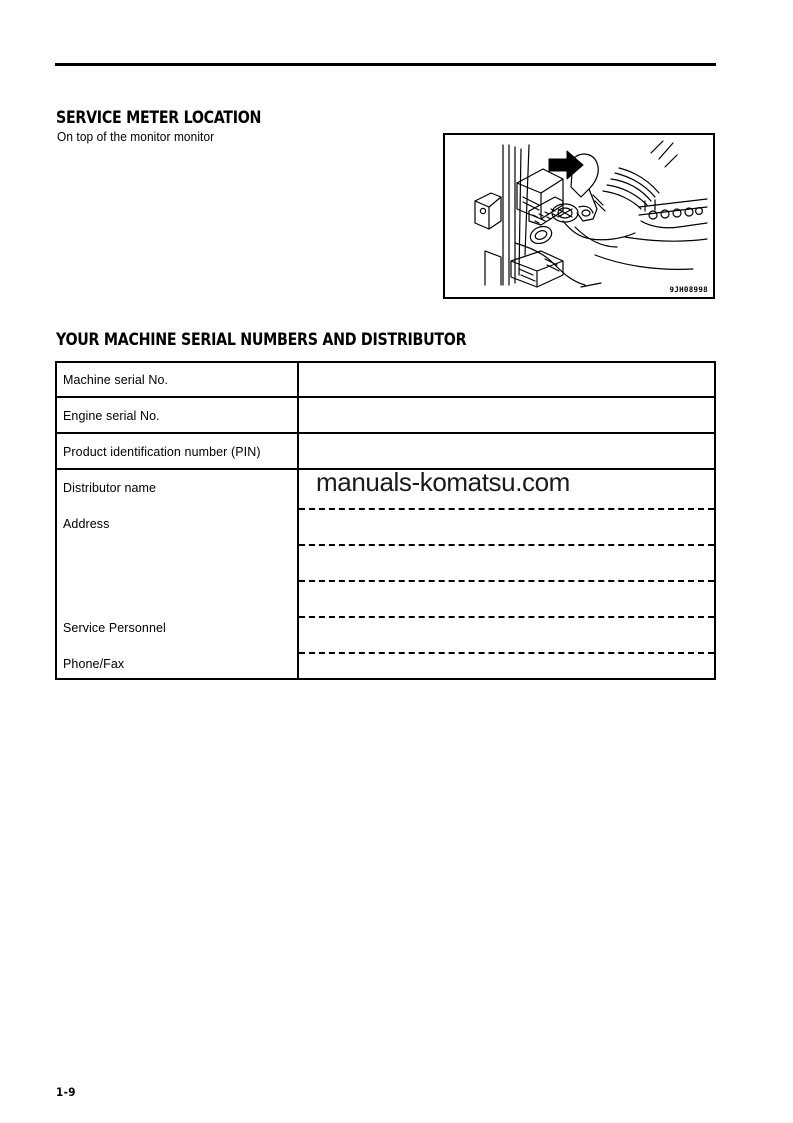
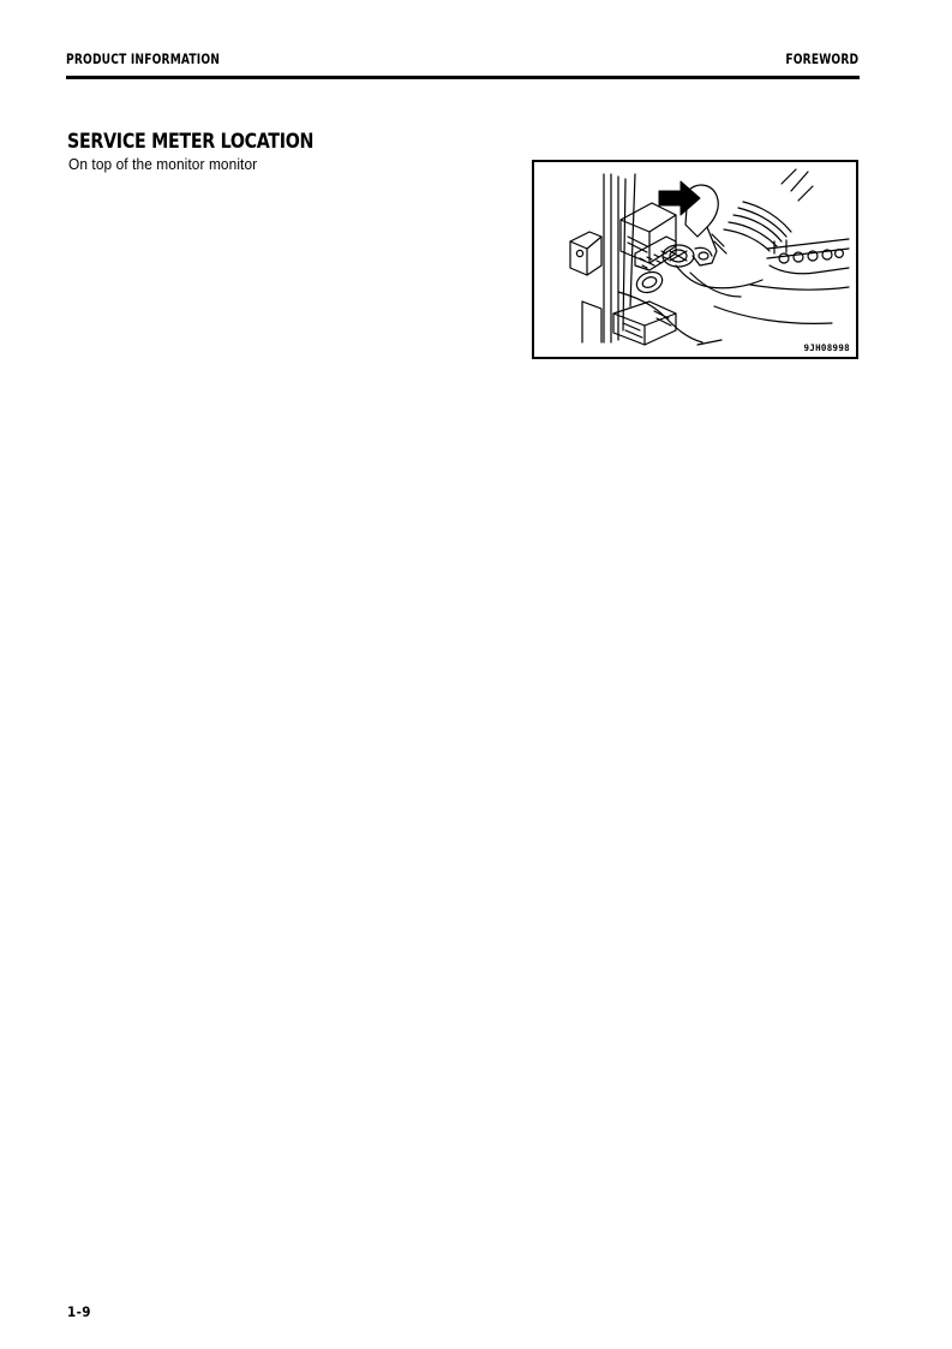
+ PRODUCT INFORMATION
+ FOREWORD
  SERVICE METER LOCATION
  On top of the monitor monitor
  9JH08998
- YOUR MACHINE SERIAL NUMBERS AND DISTRIBUTOR
- Machine serial No.
- Engine serial No.
- Product identification number (PIN)
- Distributor name
- Address
- Service Personnel
- Phone/Fax
- manuals-komatsu.com
  1-9
